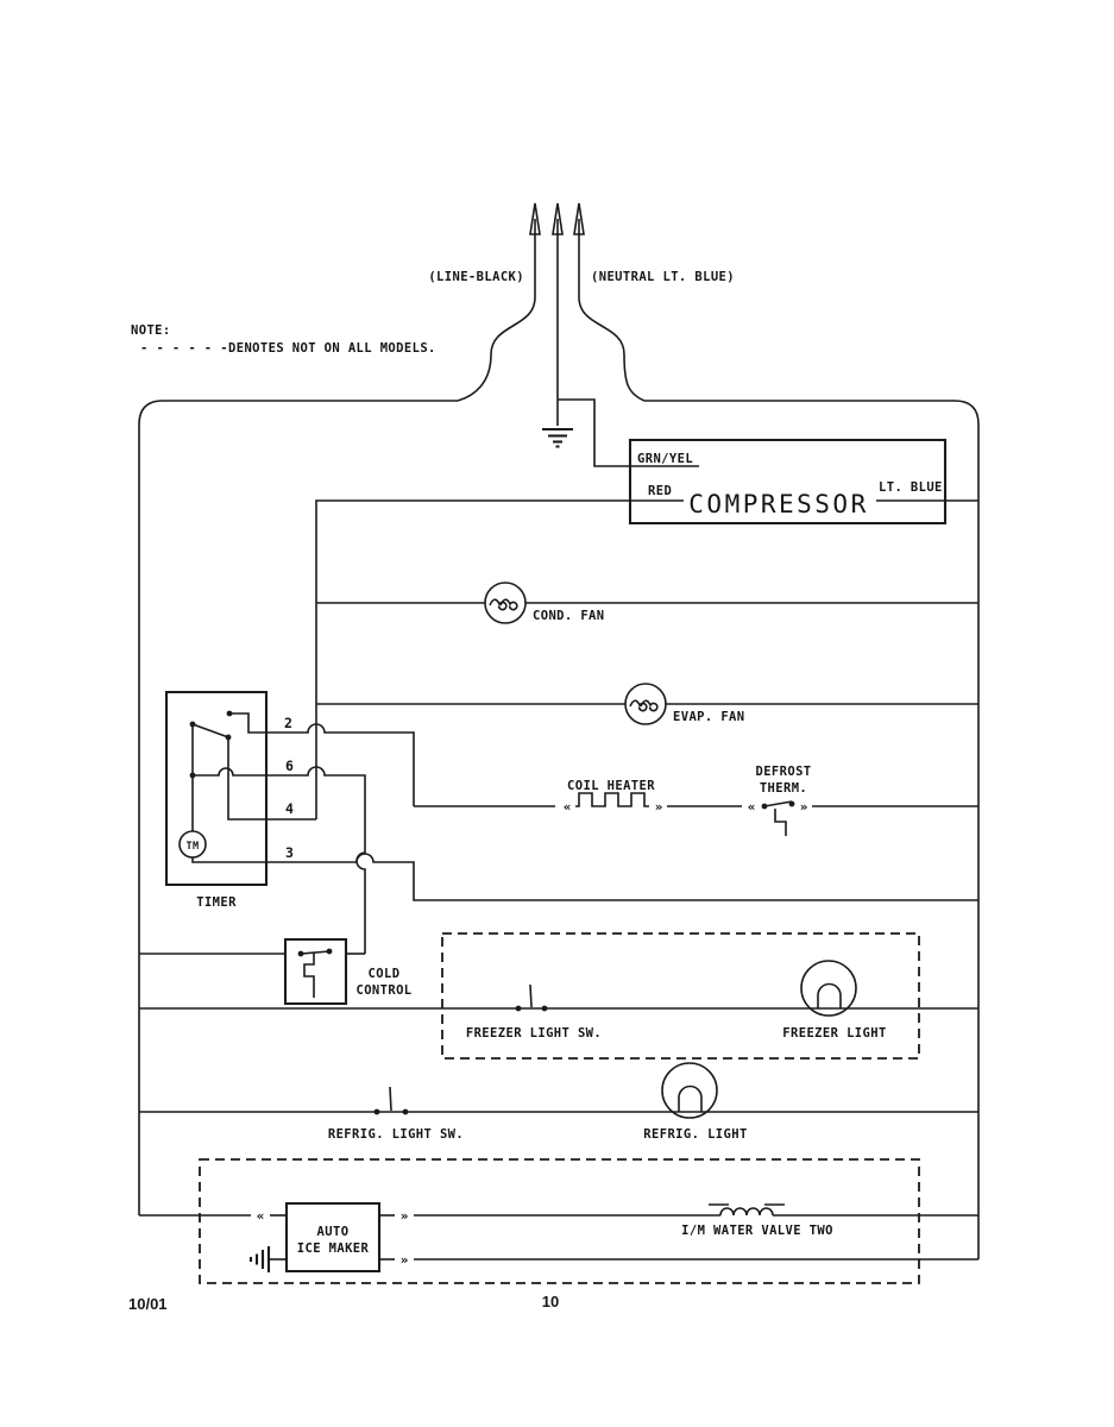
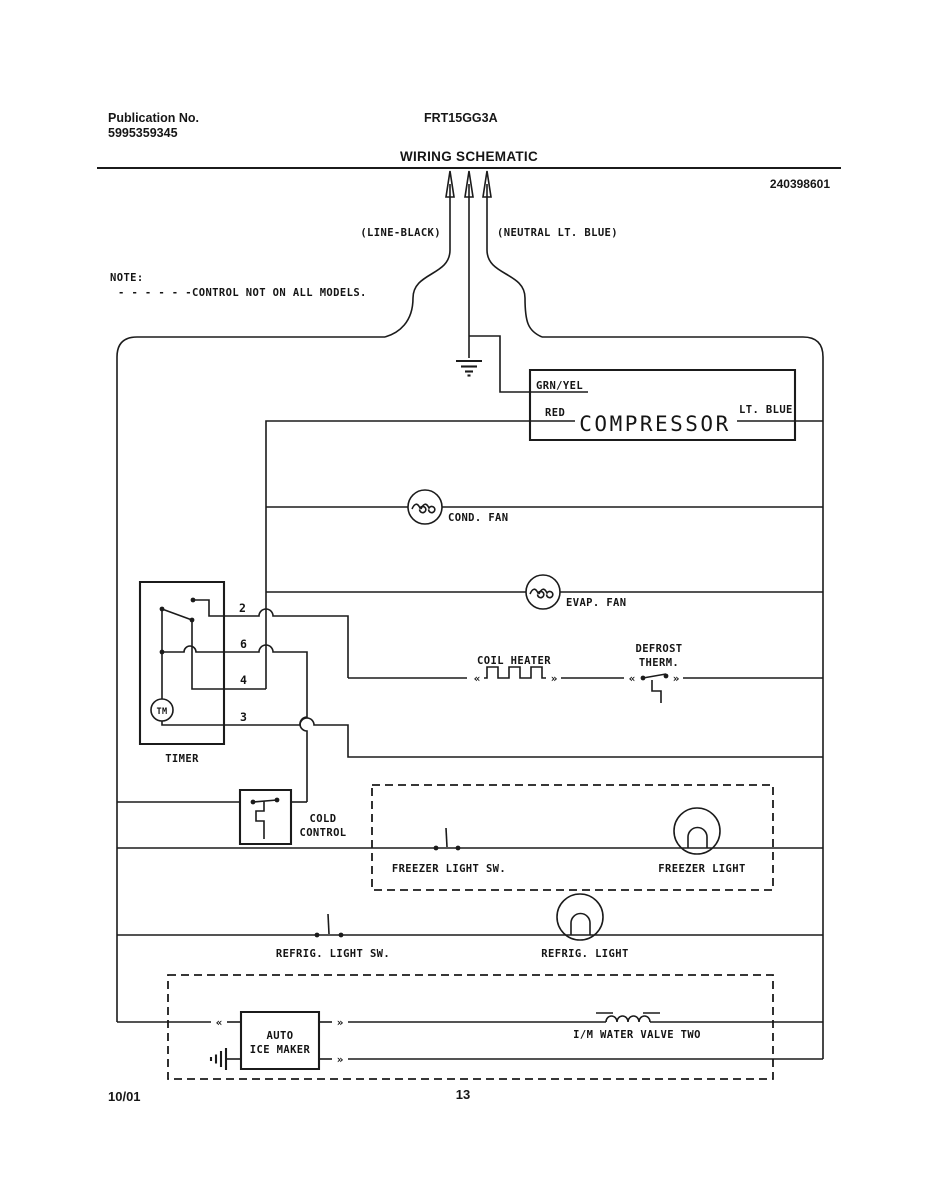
+ Publication No.
+ 5995359345
+ FRT15GG3A
+ WIRING SCHEMATIC
+ 240398601
  NOTE:
  - - - - - -
- DENOTES NOT ON ALL MODELS.
+ CONTROL NOT ON ALL MODELS.
  (LINE-BLACK)
  (NEUTRAL LT. BLUE)
  GRN/YEL
  RED
  LT. BLUE
  COMPRESSOR
  COND. FAN
  EVAP. FAN
  TIMER
  TM
  2
  6
  4
  3
  «
  »
  COIL HEATER
  «
  »
  DEFROST
  THERM.
  COLD
  CONTROL
  FREEZER LIGHT SW.
  FREEZER LIGHT
  REFRIG. LIGHT SW.
  REFRIG. LIGHT
  «
  AUTO
  ICE MAKER
  »
  I/M WATER VALVE TWO
  »
  10/01
- 10
+ 13
